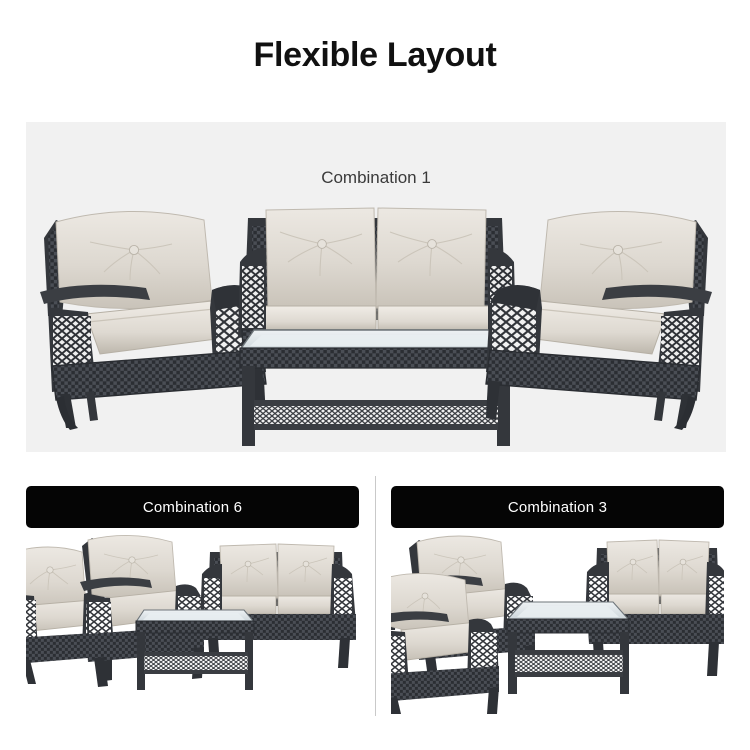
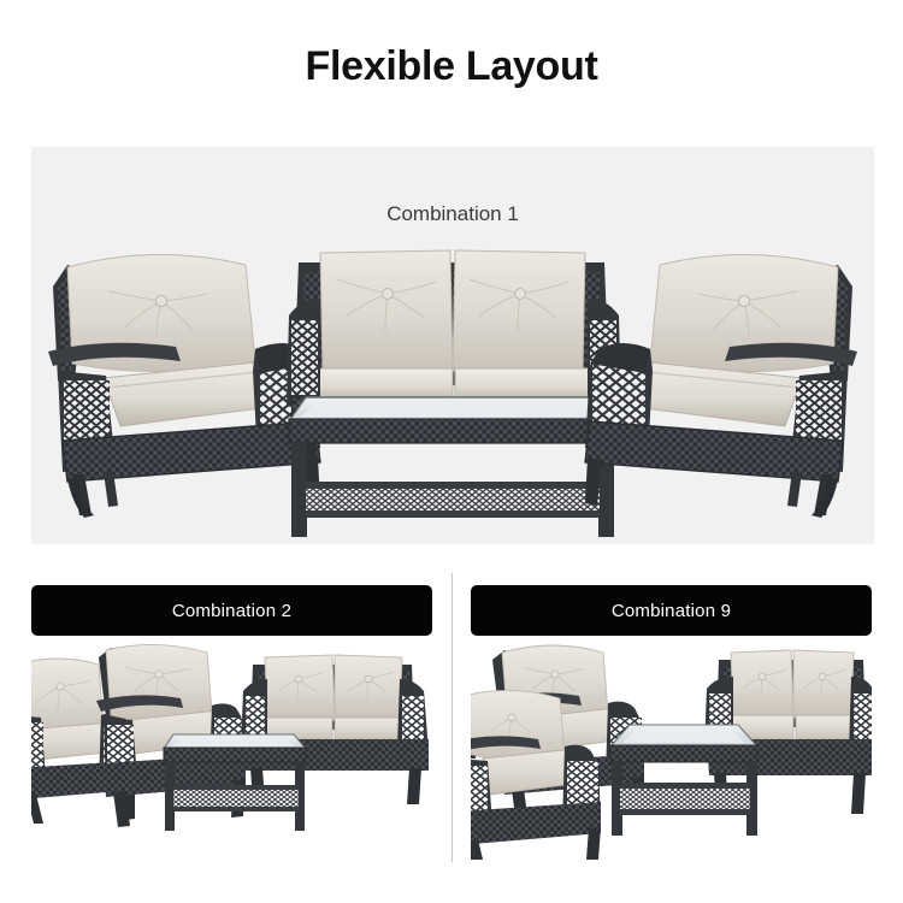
  Flexible Layout
  Combination 1
- Combination 6
+ Combination 2
- Combination 3
+ Combination 9
